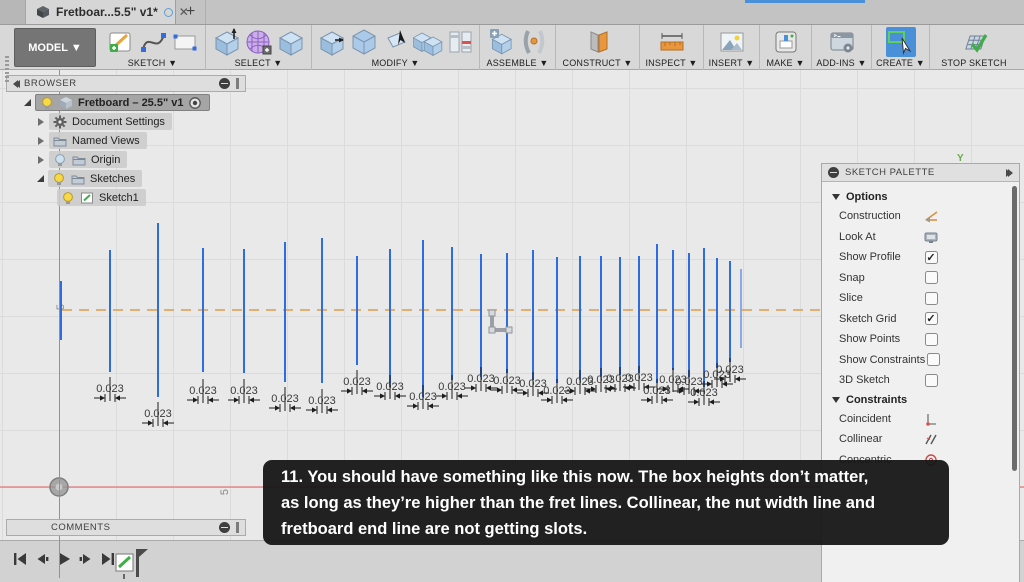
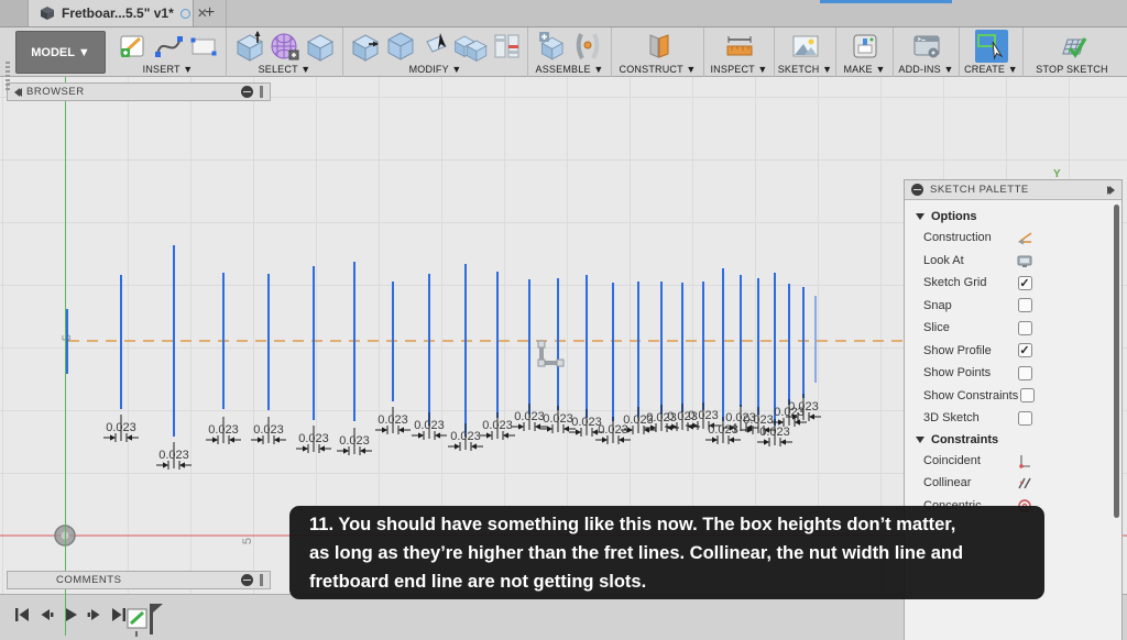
  Fretboar...5.5" v1*
  ✕
  +
  MODEL ▼
- SKETCH ▼
+ INSERT ▼
  SELECT ▼
  MODIFY ▼
  ASSEMBLE ▼
  CONSTRUCT ▼
  INSPECT ▼
- INSERT ▼
+ SKETCH ▼
  MAKE ▼
  ADD-INS ▼
  CREATE ▼
  STOP SKETCH
  0.023
  0.023
  0.023
  0.023
  0.023
  0.023
  0.023
  0.023
  0.023
  0.023
  0.023
  0.023
  0.023
  0.02
  0.023
  0.023
  0.023
  0.023
  0.02
  0.023
  0.023
  0.023
  0.023
  0.023
  Y
  BROWSER
- Fretboard – 25.5" v1
- Document Settings
- Named Views
- Origin
- Sketches
- Sketch1
  SKETCH PALETTE
  Options
  Construction
  Look At
- Show Profile
+ Sketch Grid
  ✓
  Snap
  Slice
- Sketch Grid
+ Show Profile
  ✓
  Show Points
  Show Constraints
  3D Sketch
  Constraints
  Coincident
  Collinear
  COMMENTS
  11. You should have something like this now. The box heights don’t matter,
  as long as they’re higher than the fret lines. Collinear, the nut width line and
  fretboard end line are not getting slots.
